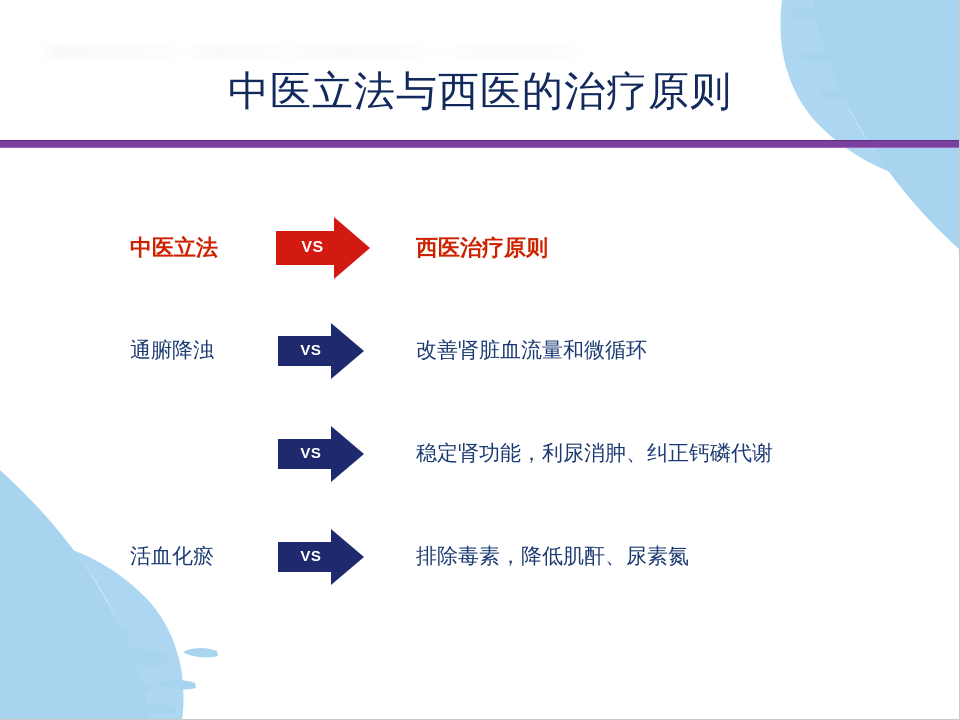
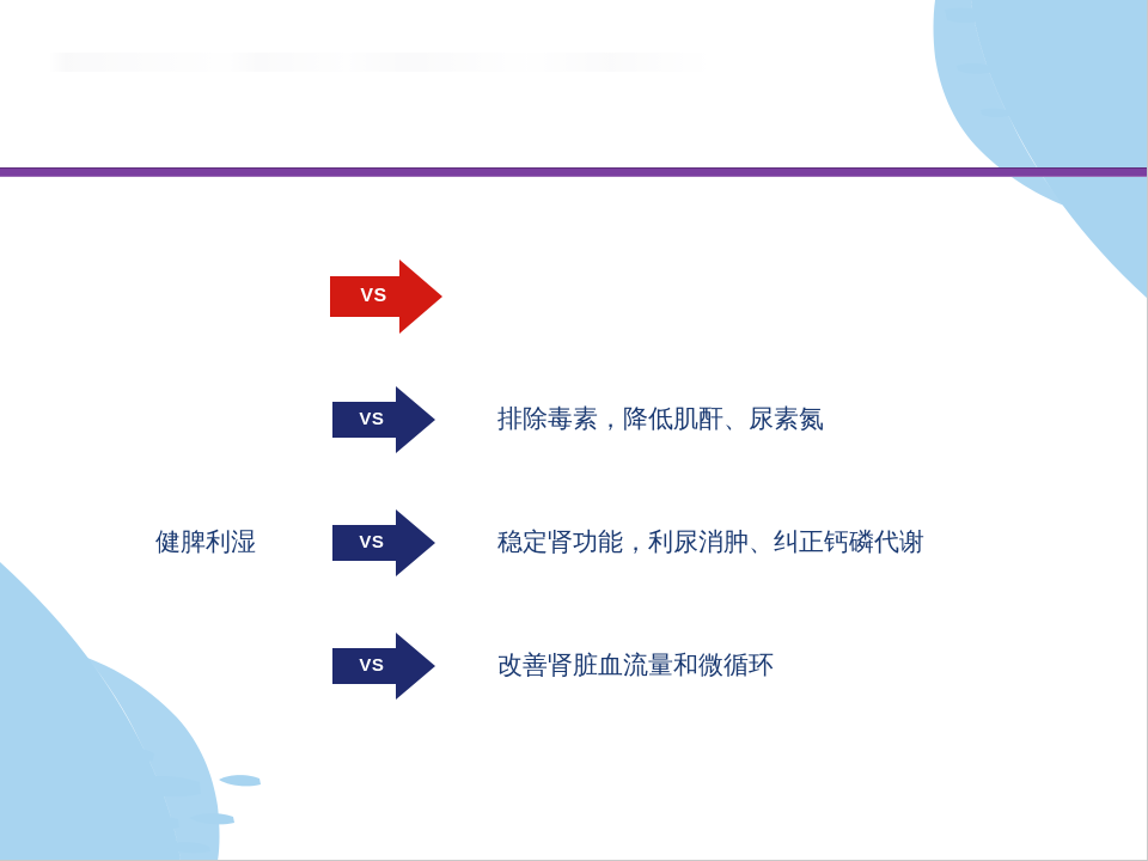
- 中医立法与西医的治疗原则
- 中医立法
  VS
- 西医治疗原则
- 通腑降浊
  VS
- 改善肾脏血流量和微循环
+ 排除毒素，降低肌酐、尿素氮
+ 健脾利湿
  VS
  稳定肾功能，利尿消肿、纠正钙磷代谢
- 活血化瘀
  VS
- 排除毒素，降低肌酐、尿素氮
+ 改善肾脏血流量和微循环
